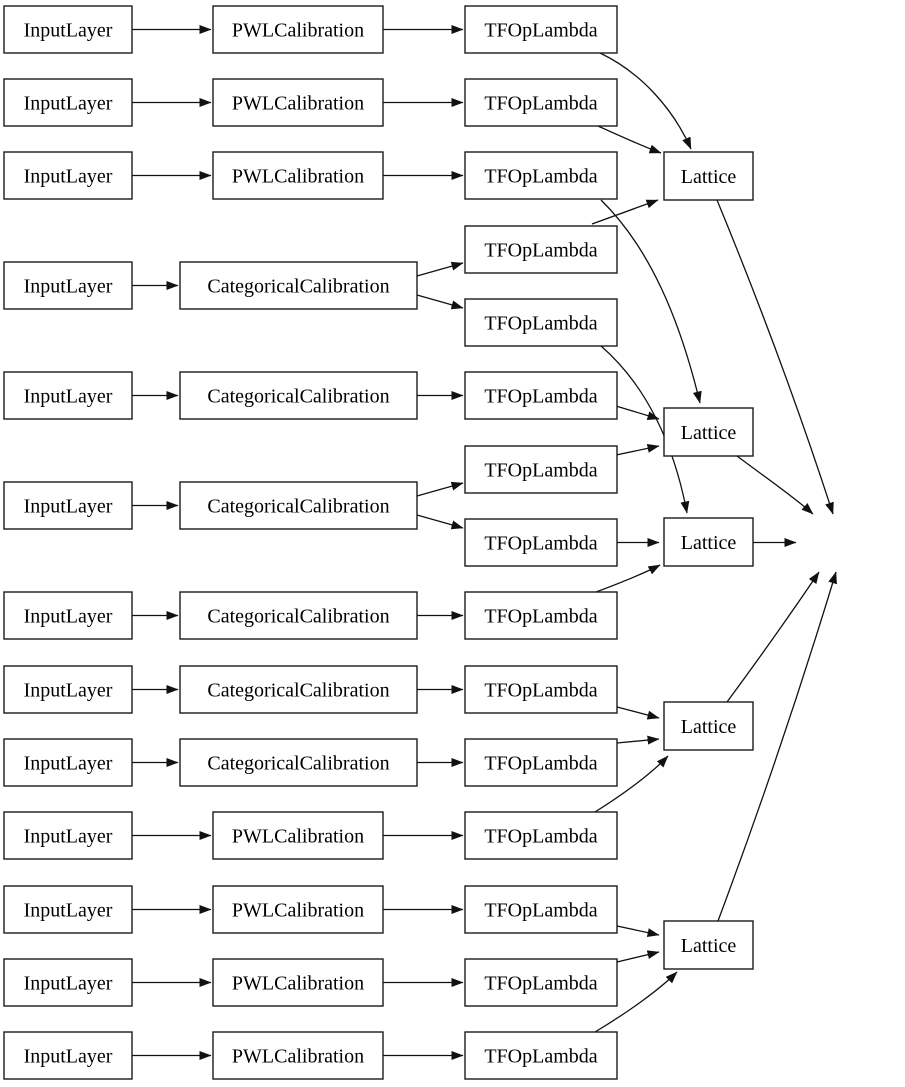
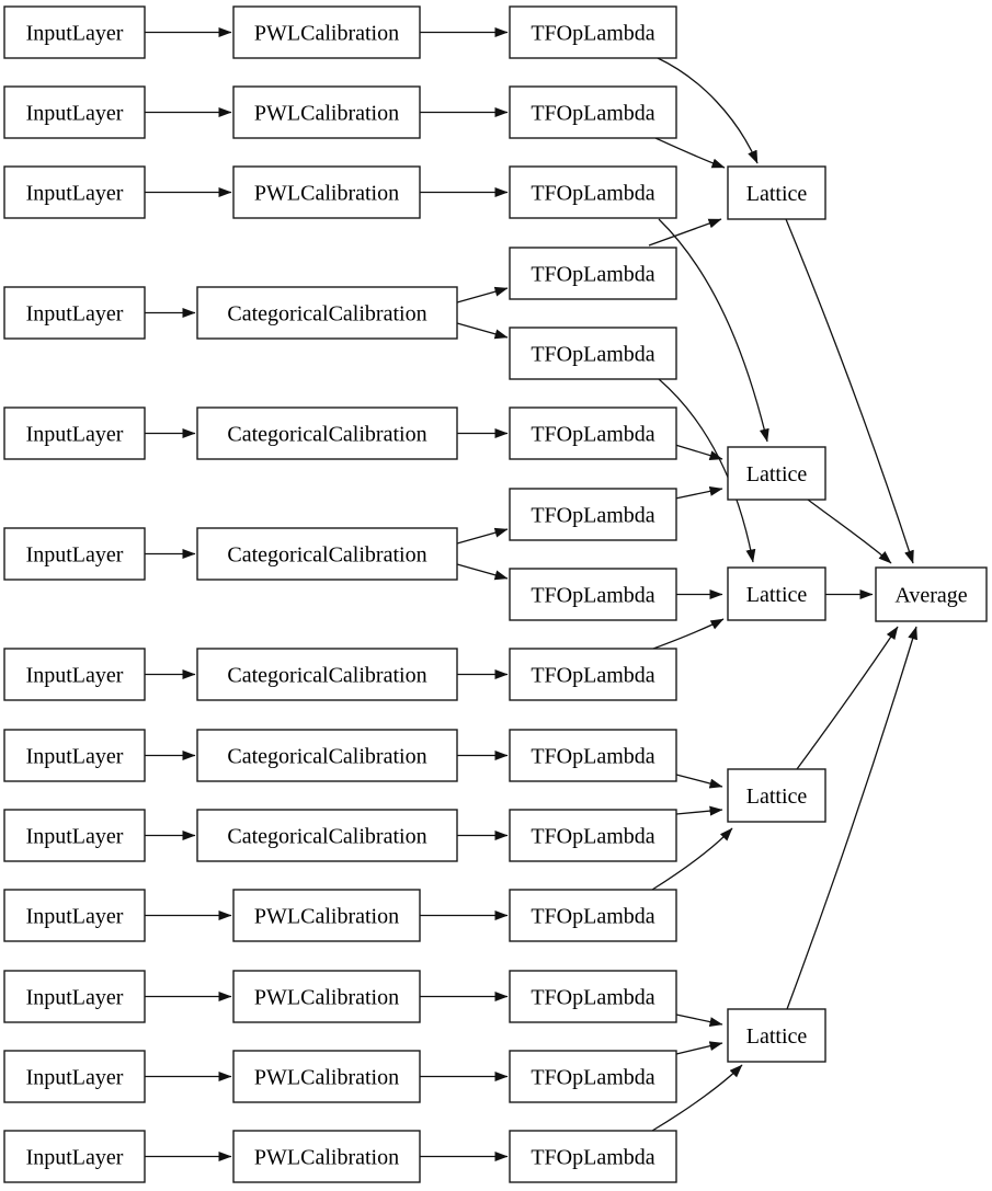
  InputLayer
  InputLayer
  InputLayer
  InputLayer
  InputLayer
  InputLayer
  InputLayer
  InputLayer
  InputLayer
  InputLayer
  InputLayer
  InputLayer
  InputLayer
  PWLCalibration
  PWLCalibration
  PWLCalibration
  CategoricalCalibration
  CategoricalCalibration
  CategoricalCalibration
  CategoricalCalibration
  CategoricalCalibration
  CategoricalCalibration
  PWLCalibration
  PWLCalibration
  PWLCalibration
  PWLCalibration
  TFOpLambda
  TFOpLambda
  TFOpLambda
  TFOpLambda
  TFOpLambda
  TFOpLambda
  TFOpLambda
  TFOpLambda
  TFOpLambda
  TFOpLambda
  TFOpLambda
  TFOpLambda
  TFOpLambda
  TFOpLambda
  TFOpLambda
  Lattice
  Lattice
  Lattice
  Lattice
  Lattice
+ Average
